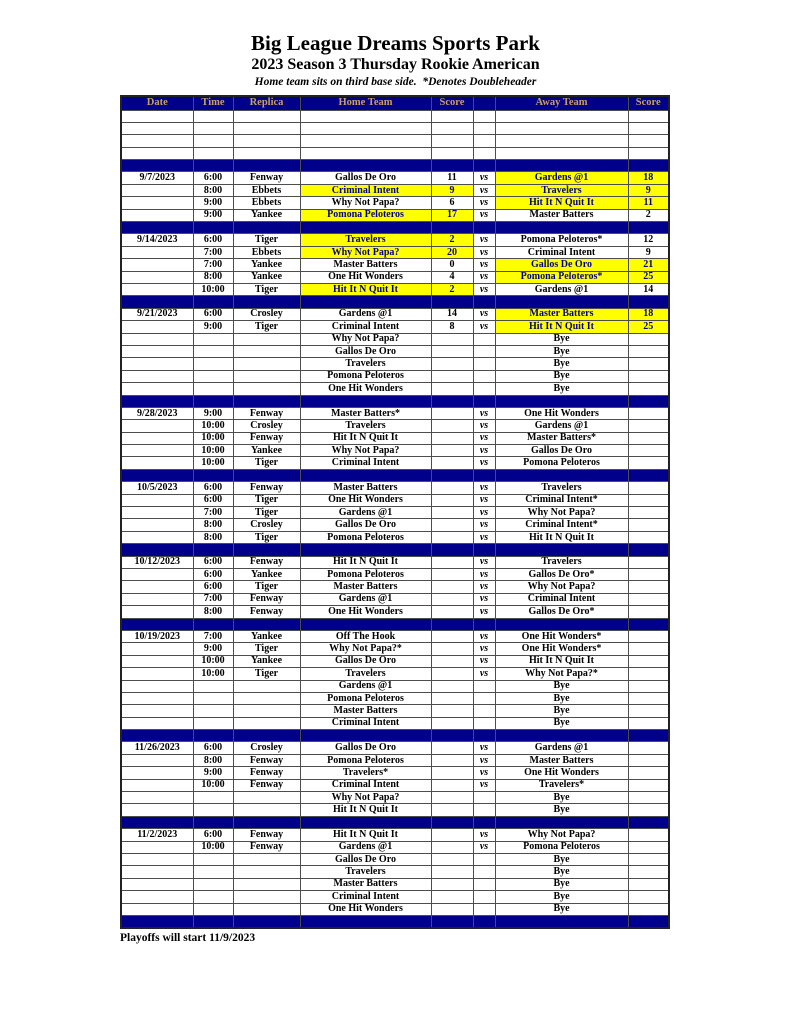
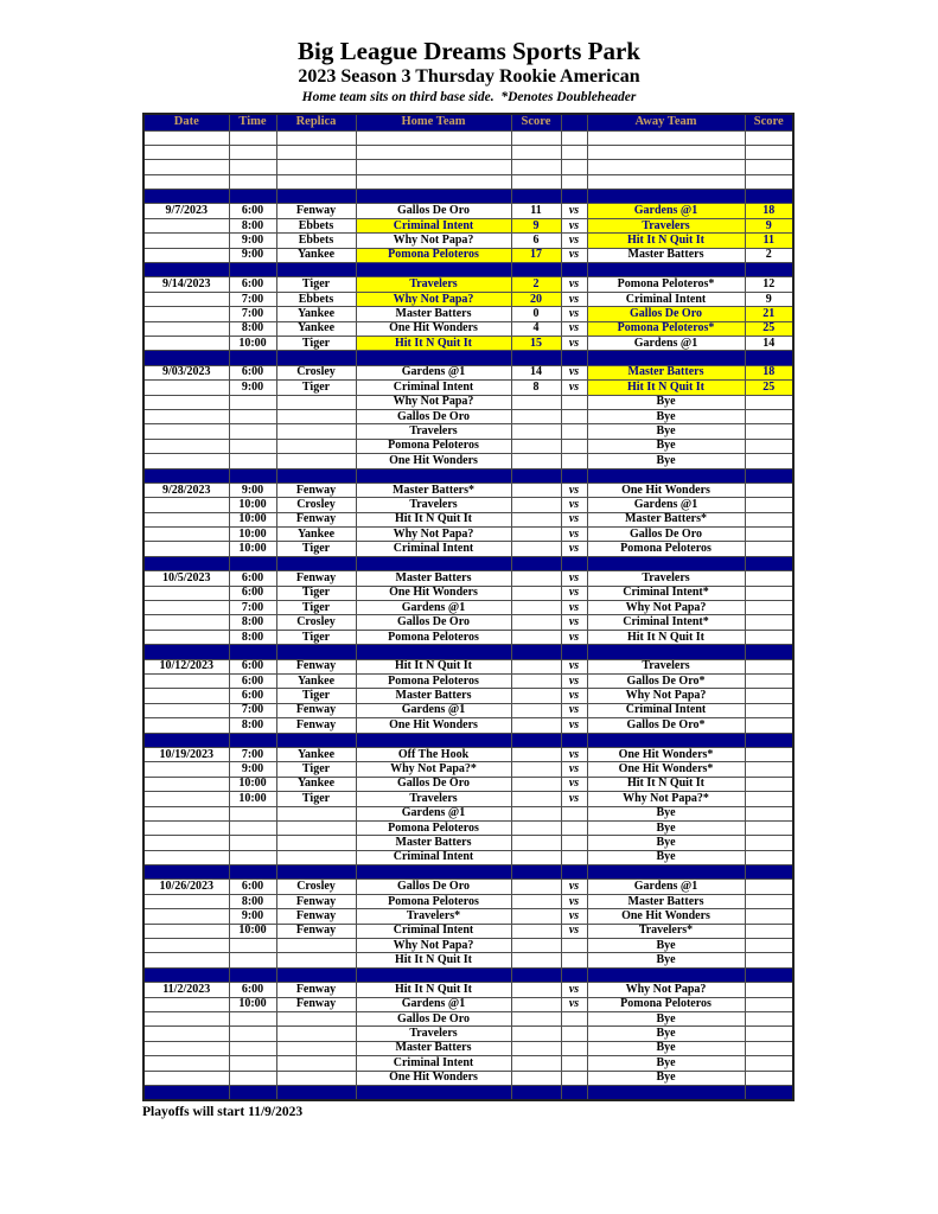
  Big League Dreams Sports Park
  2023 Season 3 Thursday Rookie American
  Home team sits on third base side. *Denotes Doubleheader
  Date	Time	Replica	Home Team	Score		Away Team	Score
  9/7/2023	6:00	Fenway	Gallos De Oro	11	vs	Gardens @1	18
  	8:00	Ebbets	Criminal Intent	9	vs	Travelers	9
  	9:00	Ebbets	Why Not Papa?	6	vs	Hit It N Quit It	11
  	9:00	Yankee	Pomona Peloteros	17	vs	Master Batters	2
  9/14/2023	6:00	Tiger	Travelers	2	vs	Pomona Peloteros*	12
  	7:00	Ebbets	Why Not Papa?	20	vs	Criminal Intent	9
  	7:00	Yankee	Master Batters	0	vs	Gallos De Oro	21
  	8:00	Yankee	One Hit Wonders	4	vs	Pomona Peloteros*	25
- 	10:00	Tiger	Hit It N Quit It	2	vs	Gardens @1	14
+ 	10:00	Tiger	Hit It N Quit It	15	vs	Gardens @1	14
- 9/21/2023	6:00	Crosley	Gardens @1	14	vs	Master Batters	18
+ 9/03/2023	6:00	Crosley	Gardens @1	14	vs	Master Batters	18
  	9:00	Tiger	Criminal Intent	8	vs	Hit It N Quit It	25
  			Why Not Papa?			Bye
  			Gallos De Oro			Bye
  			Travelers			Bye
  			Pomona Peloteros			Bye
  			One Hit Wonders			Bye
  9/28/2023	9:00	Fenway	Master Batters*		vs	One Hit Wonders
  	10:00	Crosley	Travelers		vs	Gardens @1
  	10:00	Fenway	Hit It N Quit It		vs	Master Batters*
  	10:00	Yankee	Why Not Papa?		vs	Gallos De Oro
  	10:00	Tiger	Criminal Intent		vs	Pomona Peloteros
  10/5/2023	6:00	Fenway	Master Batters		vs	Travelers
  	6:00	Tiger	One Hit Wonders		vs	Criminal Intent*
  	7:00	Tiger	Gardens @1		vs	Why Not Papa?
  	8:00	Crosley	Gallos De Oro		vs	Criminal Intent*
  	8:00	Tiger	Pomona Peloteros		vs	Hit It N Quit It
  10/12/2023	6:00	Fenway	Hit It N Quit It		vs	Travelers
  	6:00	Yankee	Pomona Peloteros		vs	Gallos De Oro*
  	6:00	Tiger	Master Batters		vs	Why Not Papa?
  	7:00	Fenway	Gardens @1		vs	Criminal Intent
  	8:00	Fenway	One Hit Wonders		vs	Gallos De Oro*
  10/19/2023	7:00	Yankee	Off The Hook		vs	One Hit Wonders*
  	9:00	Tiger	Why Not Papa?*		vs	One Hit Wonders*
  	10:00	Yankee	Gallos De Oro		vs	Hit It N Quit It
  	10:00	Tiger	Travelers		vs	Why Not Papa?*
  			Gardens @1			Bye
  			Pomona Peloteros			Bye
  			Master Batters			Bye
  			Criminal Intent			Bye
- 11/26/2023	6:00	Crosley	Gallos De Oro		vs	Gardens @1
+ 10/26/2023	6:00	Crosley	Gallos De Oro		vs	Gardens @1
  	8:00	Fenway	Pomona Peloteros		vs	Master Batters
  	9:00	Fenway	Travelers*		vs	One Hit Wonders
  	10:00	Fenway	Criminal Intent		vs	Travelers*
  			Why Not Papa?			Bye
  			Hit It N Quit It			Bye
  11/2/2023	6:00	Fenway	Hit It N Quit It		vs	Why Not Papa?
  	10:00	Fenway	Gardens @1		vs	Pomona Peloteros
  			Gallos De Oro			Bye
  			Travelers			Bye
  			Master Batters			Bye
  			Criminal Intent			Bye
  			One Hit Wonders			Bye
  Playoffs will start 11/9/2023
